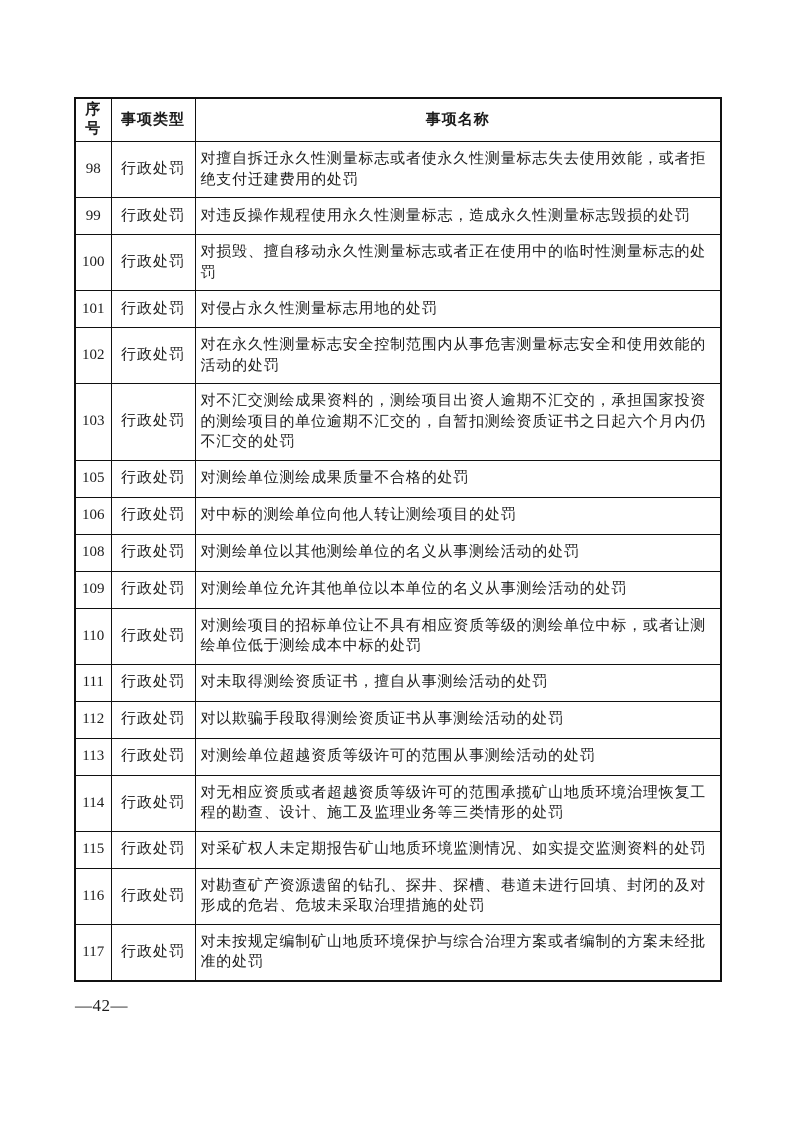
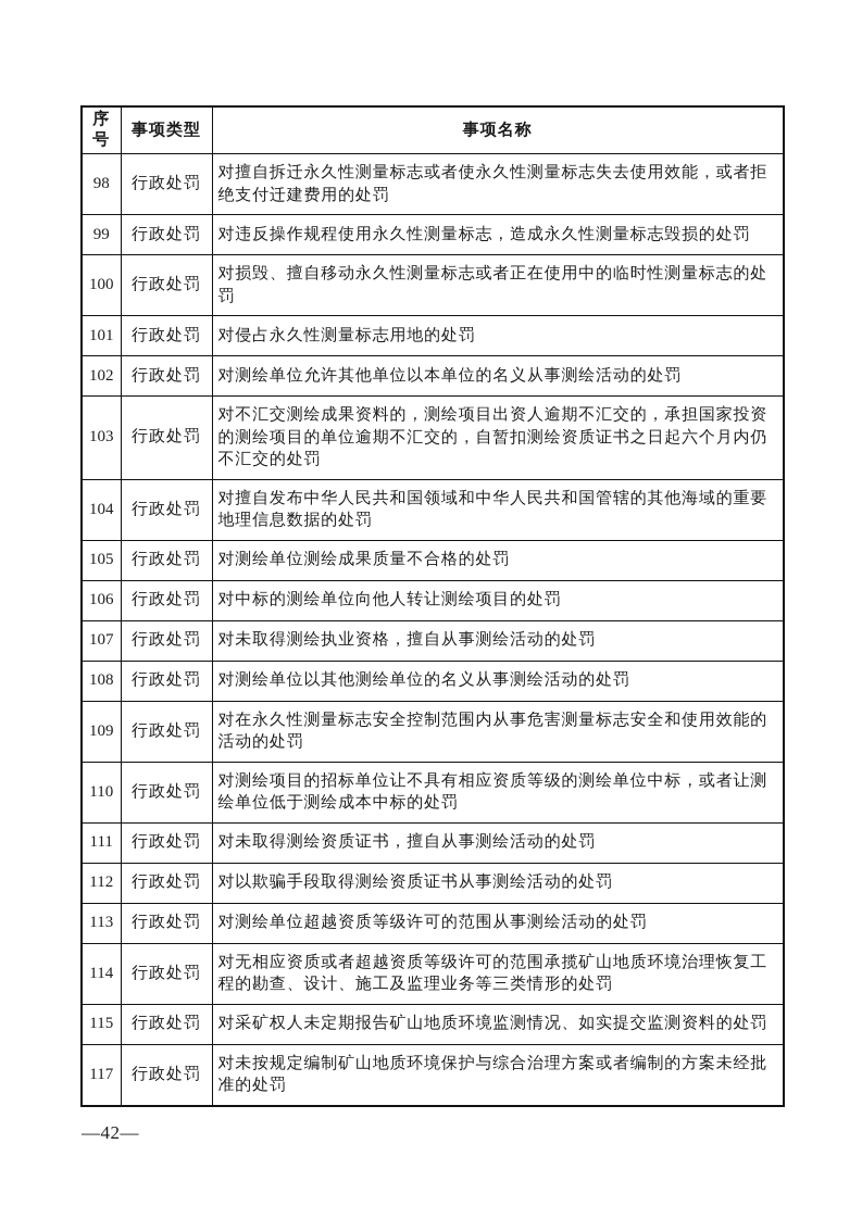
  序号	事项类型	事项名称
  98	行政处罚	对擅自拆迁永久性测量标志或者使永久性测量标志失去使用效能，或者拒绝支付迁建费用的处罚
  99	行政处罚	对违反操作规程使用永久性测量标志，造成永久性测量标志毁损的处罚
  100	行政处罚	对损毁、擅自移动永久性测量标志或者正在使用中的临时性测量标志的处罚
  101	行政处罚	对侵占永久性测量标志用地的处罚
- 102	行政处罚	对在永久性测量标志安全控制范围内从事危害测量标志安全和使用效能的活动的处罚
+ 102	行政处罚	对测绘单位允许其他单位以本单位的名义从事测绘活动的处罚
  103	行政处罚	对不汇交测绘成果资料的，测绘项目出资人逾期不汇交的，承担国家投资的测绘项目的单位逾期不汇交的，自暂扣测绘资质证书之日起六个月内仍不汇交的处罚
+ 104	行政处罚	对擅自发布中华人民共和国领域和中华人民共和国管辖的其他海域的重要地理信息数据的处罚
  105	行政处罚	对测绘单位测绘成果质量不合格的处罚
  106	行政处罚	对中标的测绘单位向他人转让测绘项目的处罚
+ 107	行政处罚	对未取得测绘执业资格，擅自从事测绘活动的处罚
  108	行政处罚	对测绘单位以其他测绘单位的名义从事测绘活动的处罚
- 109	行政处罚	对测绘单位允许其他单位以本单位的名义从事测绘活动的处罚
+ 109	行政处罚	对在永久性测量标志安全控制范围内从事危害测量标志安全和使用效能的活动的处罚
  110	行政处罚	对测绘项目的招标单位让不具有相应资质等级的测绘单位中标，或者让测绘单位低于测绘成本中标的处罚
  111	行政处罚	对未取得测绘资质证书，擅自从事测绘活动的处罚
  112	行政处罚	对以欺骗手段取得测绘资质证书从事测绘活动的处罚
  113	行政处罚	对测绘单位超越资质等级许可的范围从事测绘活动的处罚
  114	行政处罚	对无相应资质或者超越资质等级许可的范围承揽矿山地质环境治理恢复工程的勘查、设计、施工及监理业务等三类情形的处罚
  115	行政处罚	对采矿权人未定期报告矿山地质环境监测情况、如实提交监测资料的处罚
- 116	行政处罚	对勘查矿产资源遗留的钻孔、探井、探槽、巷道未进行回填、封闭的及对形成的危岩、危坡未采取治理措施的处罚
  117	行政处罚	对未按规定编制矿山地质环境保护与综合治理方案或者编制的方案未经批准的处罚
  —42—
